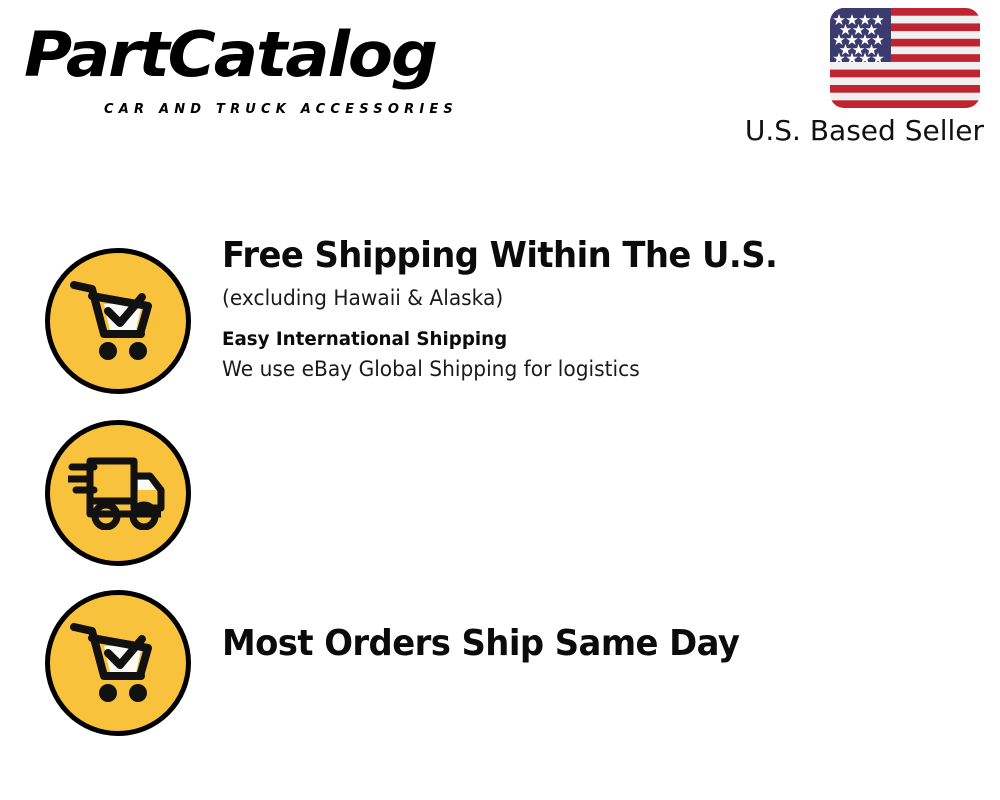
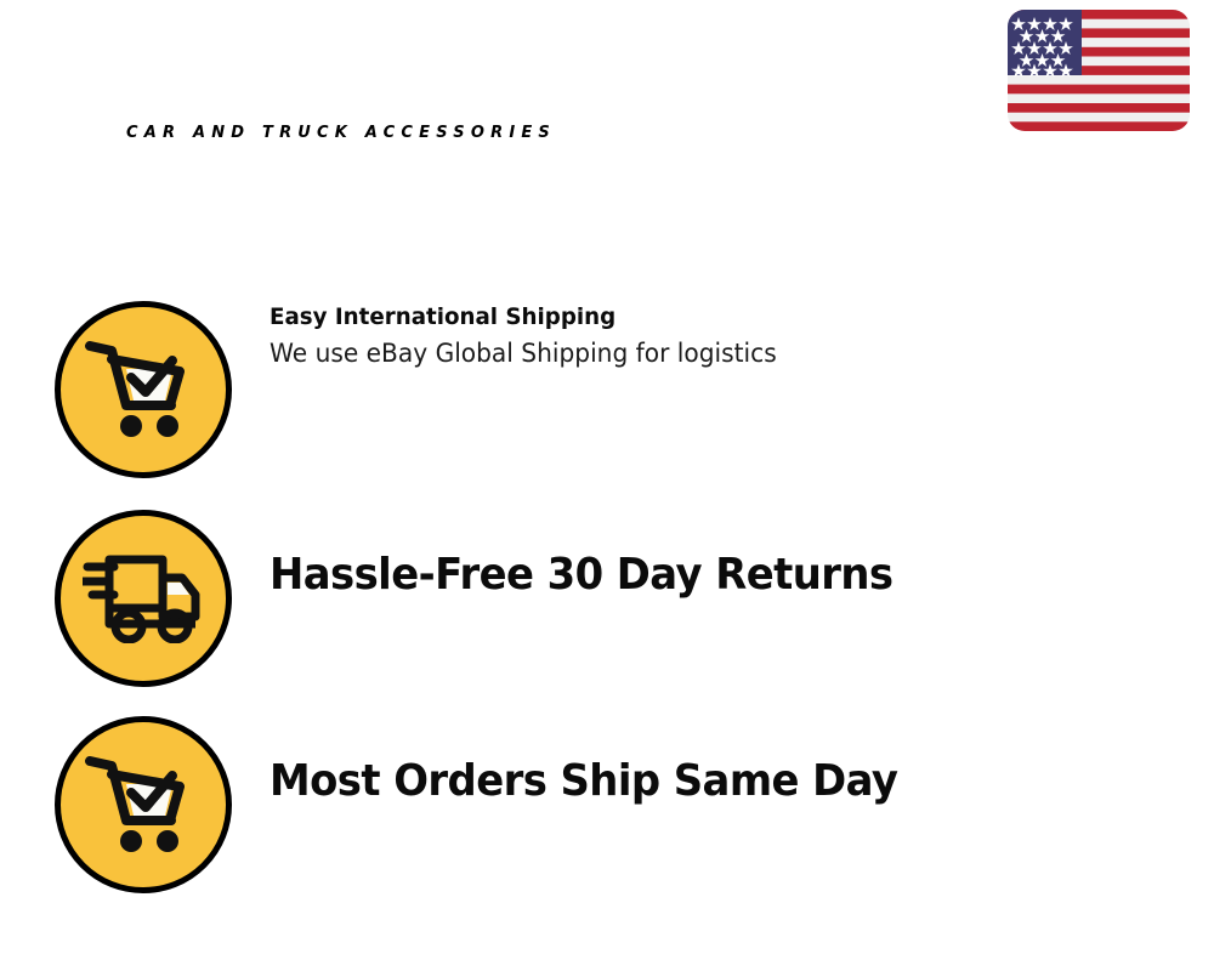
- PartCatalog
  CAR AND TRUCK ACCESSORIES
- U.S. Based Seller
- Free Shipping Within The U.S.
- (excluding Hawaii & Alaska)
  Easy International Shipping
  We use eBay Global Shipping for logistics
+ Hassle-Free 30 Day Returns
  Most Orders Ship Same Day
